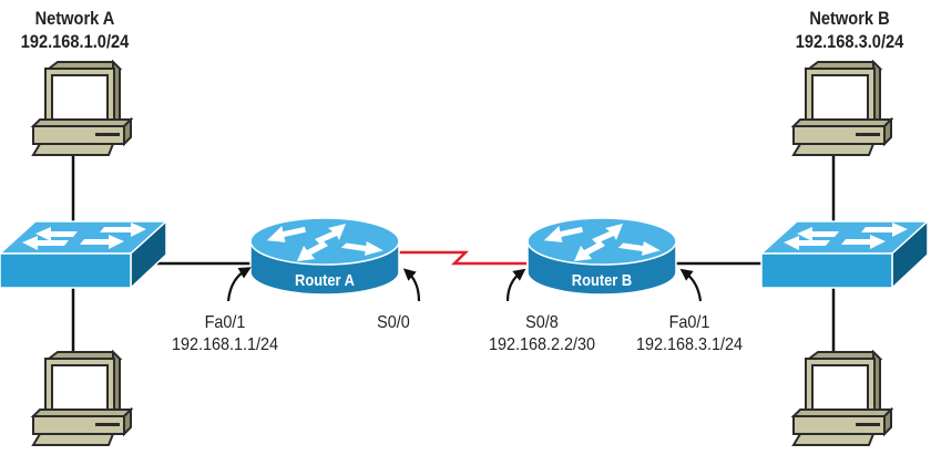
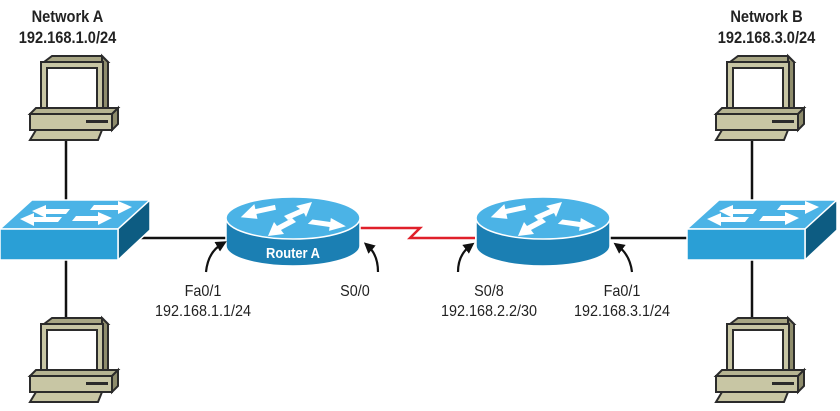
  Network A
  192.168.1.0/24
  Network B
  192.168.3.0/24
  Router A
- Router B
  Fa0/1
  192.168.1.1/24
  S0/0
  S0/8
  192.168.2.2/30
  Fa0/1
  192.168.3.1/24
